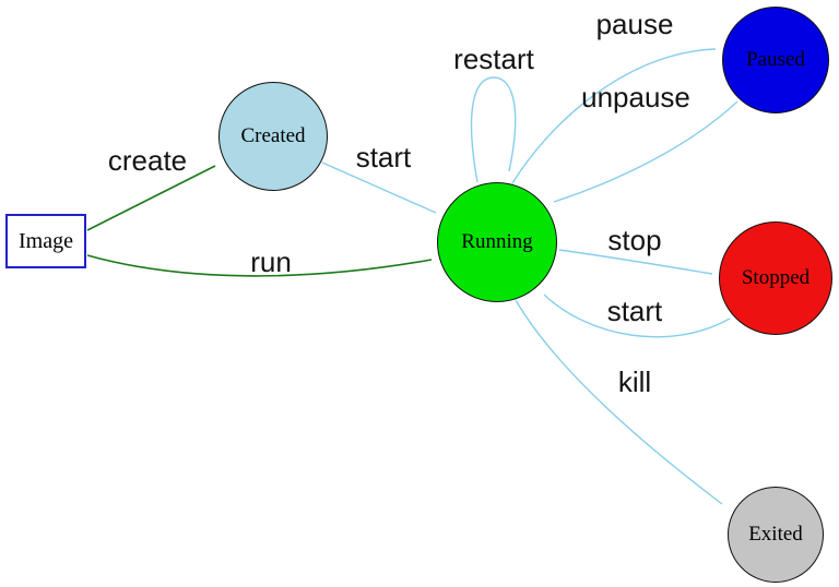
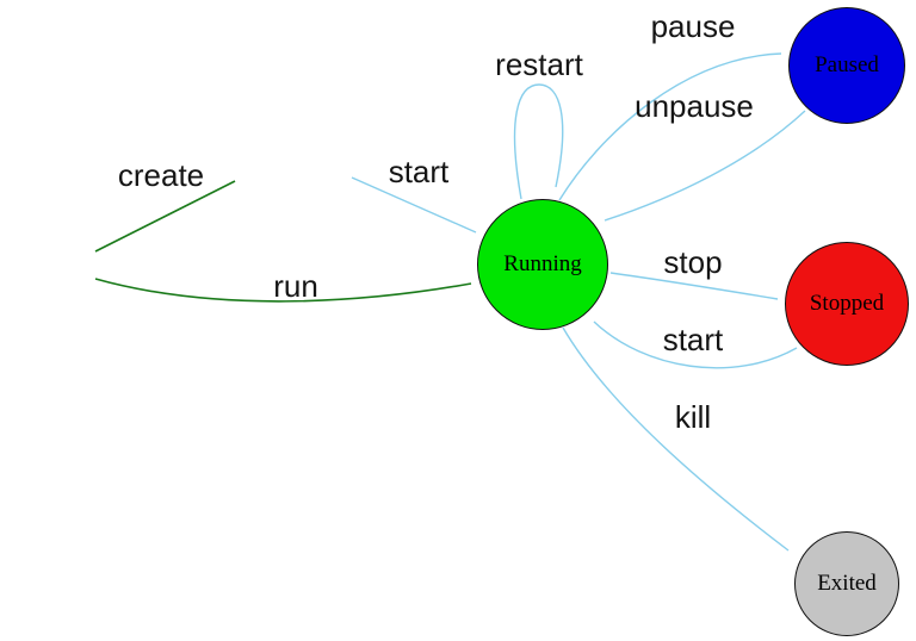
- Image
- Created
  Running
  Paused
  Stopped
  Exited
  create
  run
  start
  restart
  pause
  unpause
  stop
  start
  kill
